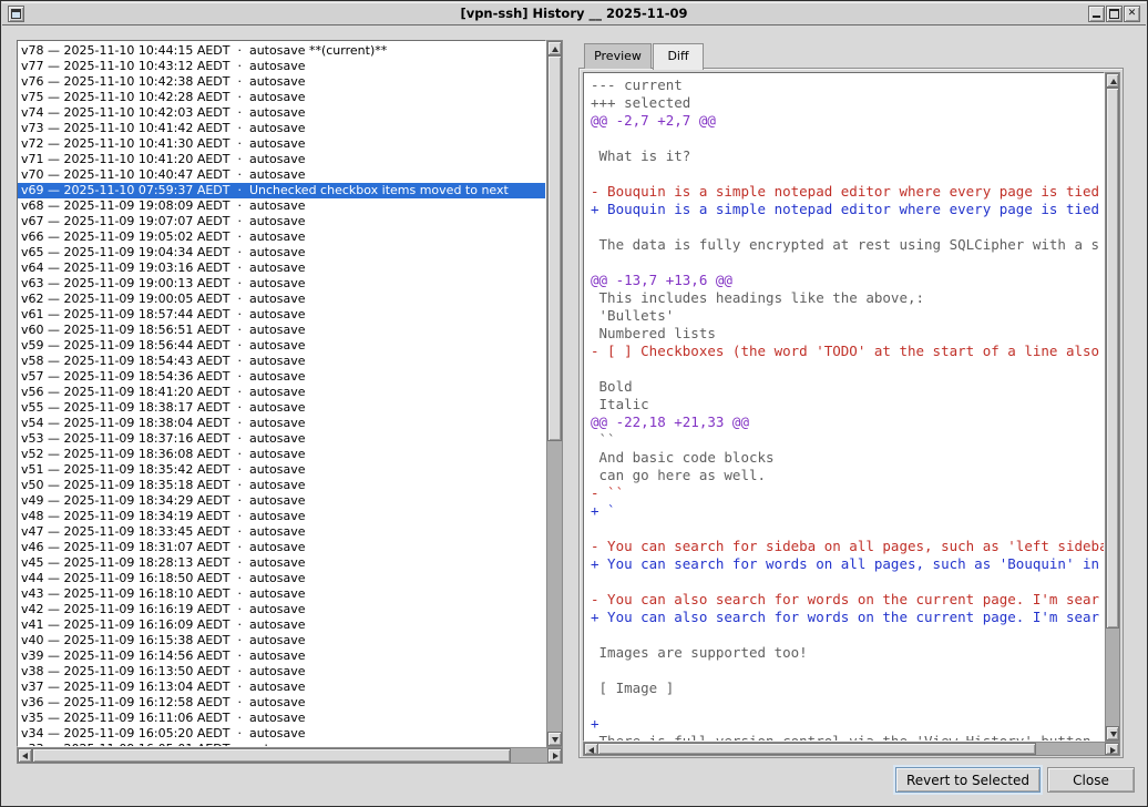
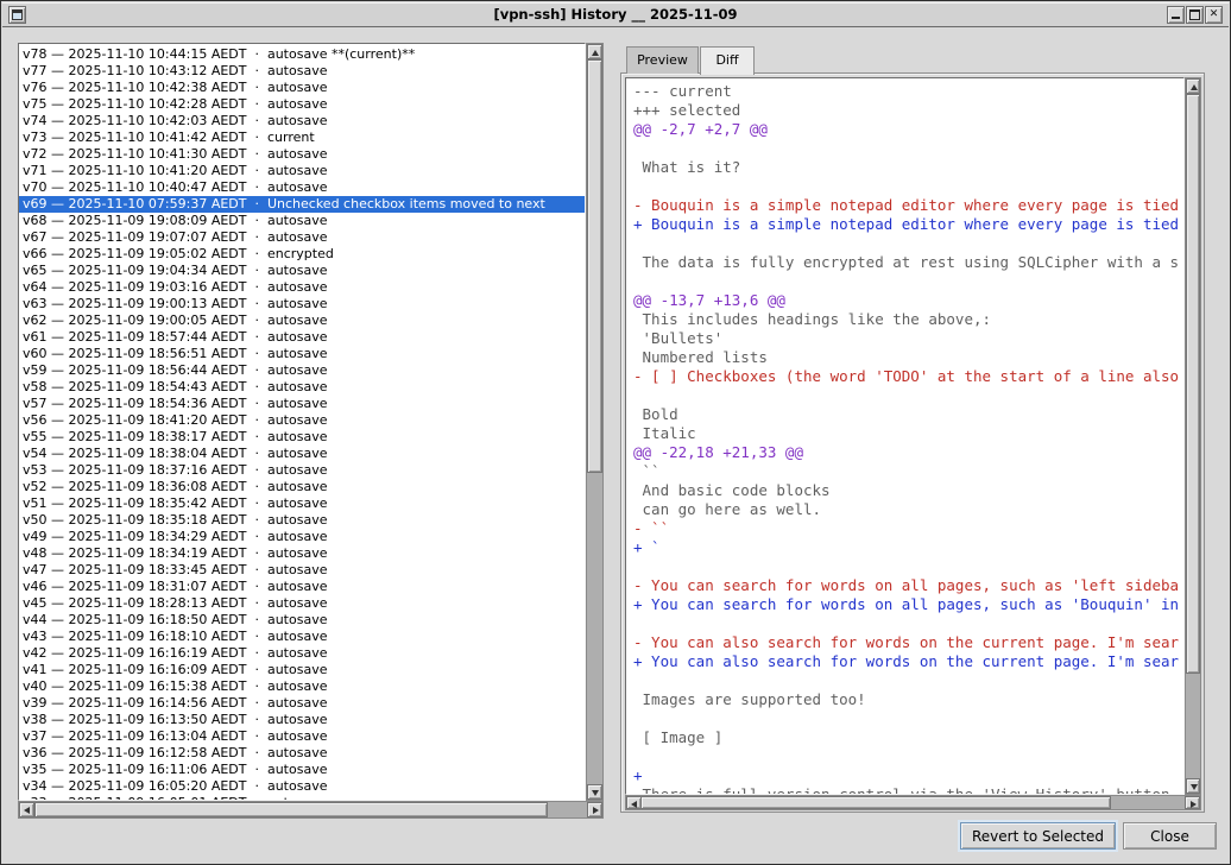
  [vpn-ssh] History __ 2025-11-09
  ✕
  v78 — 2025-11-10 10:44:15 AEDT · autosave **(current)**
  v77 — 2025-11-10 10:43:12 AEDT · autosave
  v76 — 2025-11-10 10:42:38 AEDT · autosave
  v75 — 2025-11-10 10:42:28 AEDT · autosave
  v74 — 2025-11-10 10:42:03 AEDT · autosave
- v73 — 2025-11-10 10:41:42 AEDT · autosave
+ v73 — 2025-11-10 10:41:42 AEDT · current
  v72 — 2025-11-10 10:41:30 AEDT · autosave
  v71 — 2025-11-10 10:41:20 AEDT · autosave
  v70 — 2025-11-10 10:40:47 AEDT · autosave
  v69 — 2025-11-10 07:59:37 AEDT · Unchecked checkbox items moved to next
  v68 — 2025-11-09 19:08:09 AEDT · autosave
  v67 — 2025-11-09 19:07:07 AEDT · autosave
- v66 — 2025-11-09 19:05:02 AEDT · autosave
+ v66 — 2025-11-09 19:05:02 AEDT · encrypted
  v65 — 2025-11-09 19:04:34 AEDT · autosave
  v64 — 2025-11-09 19:03:16 AEDT · autosave
  v63 — 2025-11-09 19:00:13 AEDT · autosave
  v62 — 2025-11-09 19:00:05 AEDT · autosave
  v61 — 2025-11-09 18:57:44 AEDT · autosave
  v60 — 2025-11-09 18:56:51 AEDT · autosave
  v59 — 2025-11-09 18:56:44 AEDT · autosave
  v58 — 2025-11-09 18:54:43 AEDT · autosave
  v57 — 2025-11-09 18:54:36 AEDT · autosave
  v56 — 2025-11-09 18:41:20 AEDT · autosave
  v55 — 2025-11-09 18:38:17 AEDT · autosave
  v54 — 2025-11-09 18:38:04 AEDT · autosave
  v53 — 2025-11-09 18:37:16 AEDT · autosave
  v52 — 2025-11-09 18:36:08 AEDT · autosave
  v51 — 2025-11-09 18:35:42 AEDT · autosave
  v50 — 2025-11-09 18:35:18 AEDT · autosave
  v49 — 2025-11-09 18:34:29 AEDT · autosave
  v48 — 2025-11-09 18:34:19 AEDT · autosave
  v47 — 2025-11-09 18:33:45 AEDT · autosave
  v46 — 2025-11-09 18:31:07 AEDT · autosave
  v45 — 2025-11-09 18:28:13 AEDT · autosave
  v44 — 2025-11-09 16:18:50 AEDT · autosave
  v43 — 2025-11-09 16:18:10 AEDT · autosave
  v42 — 2025-11-09 16:16:19 AEDT · autosave
  v41 — 2025-11-09 16:16:09 AEDT · autosave
  v40 — 2025-11-09 16:15:38 AEDT · autosave
  v39 — 2025-11-09 16:14:56 AEDT · autosave
  v38 — 2025-11-09 16:13:50 AEDT · autosave
  v37 — 2025-11-09 16:13:04 AEDT · autosave
  v36 — 2025-11-09 16:12:58 AEDT · autosave
  v35 — 2025-11-09 16:11:06 AEDT · autosave
  v34 — 2025-11-09 16:05:20 AEDT · autosave
  Preview
  Diff
  --- current
  +++ selected
  @@ -2,7 +2,7 @@
  What is it?
  - Bouquin is a simple notepad editor where every page is tied
  + Bouquin is a simple notepad editor where every page is tied
  The data is fully encrypted at rest using SQLCipher with a s
  @@ -13,7 +13,6 @@
  This includes headings like the above,:
  'Bullets'
  Numbered lists
  - [ ] Checkboxes (the word 'TODO' at the start of a line also
  Bold
  Italic
  @@ -22,18 +21,33 @@
  ``
  And basic code blocks
  can go here as well.
  - ``
  + `
- - You can search for sideba on all pages, such as 'left sideba
+ - You can search for words on all pages, such as 'left sideba
  + You can search for words on all pages, such as 'Bouquin' in
  - You can also search for words on the current page. I'm sear
  + You can also search for words on the current page. I'm sear
  Images are supported too!
  [ Image ]
  +
  Revert to Selected
  Close
